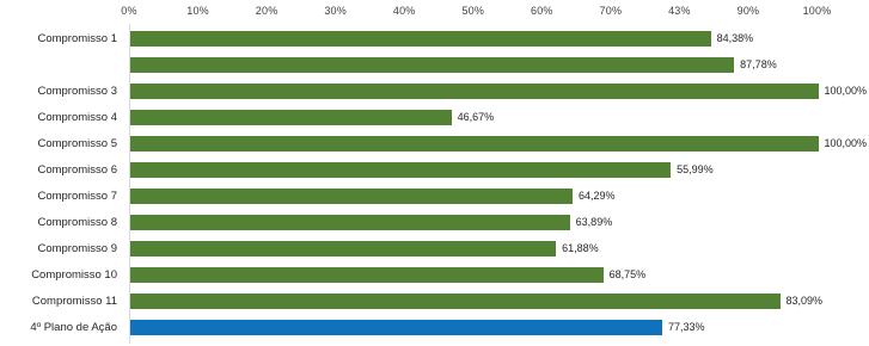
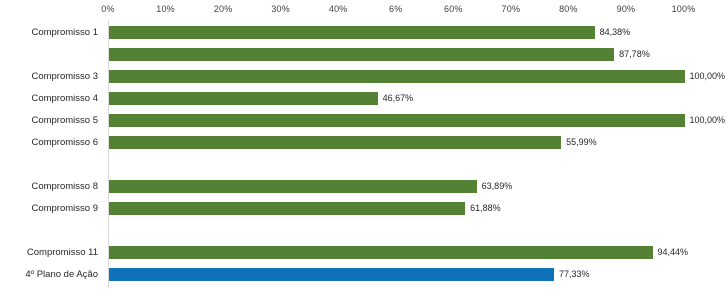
  0%
  10%
  20%
  30%
  40%
- 50%
+ 6%
  60%
  70%
- 43%
+ 80%
  90%
  100%
  Compromisso 1
  84,38%
  87,78%
  Compromisso 3
  100,00%
  Compromisso 4
  46,67%
  Compromisso 5
  100,00%
  Compromisso 6
  55,99%
- Compromisso 7
- 64,29%
  Compromisso 8
  63,89%
  Compromisso 9
  61,88%
- Compromisso 10
- 68,75%
  Compromisso 11
- 83,09%
+ 94,44%
  4º Plano de Ação
  77,33%
